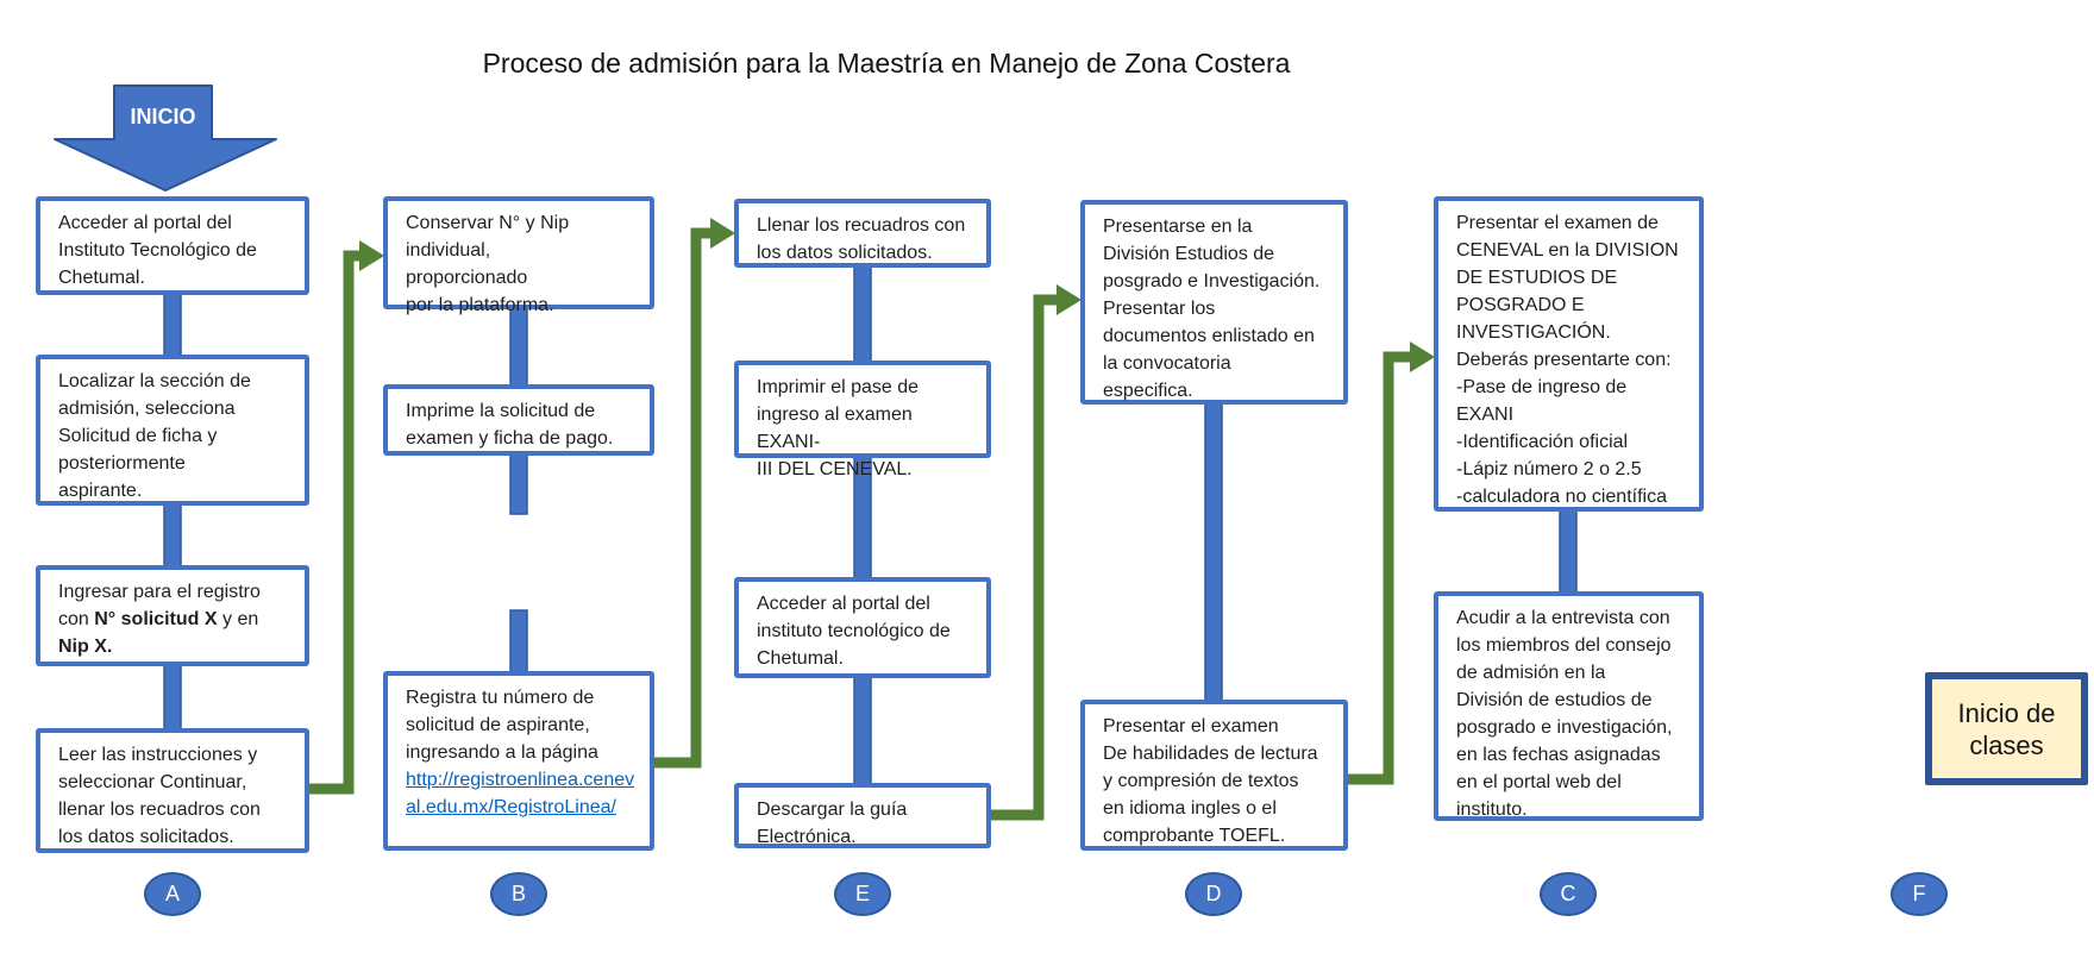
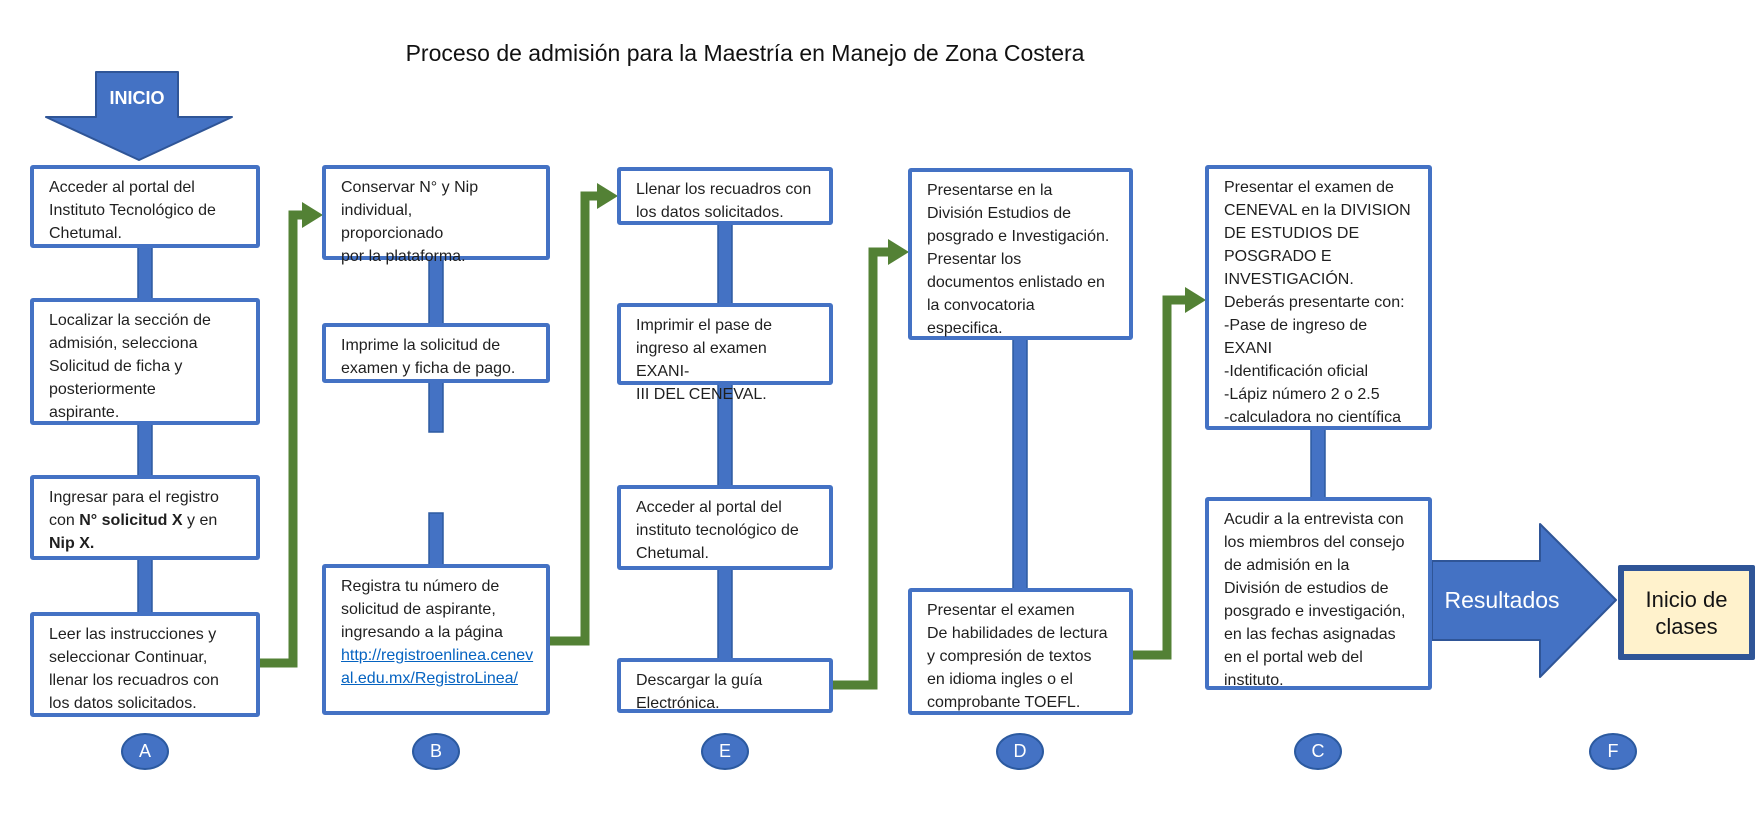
  Proceso de admisión para la Maestría en Manejo de Zona Costera
  INICIO
+ Resultados
  Acceder al portal del
  Instituto Tecnológico de
  Chetumal.
  Localizar la sección de
  admisión, selecciona
  Solicitud de ficha y
  posteriormente
  aspirante.
  Ingresar para el registro
  con N° solicitud X y en
  Nip X.
  Leer las instrucciones y
  seleccionar Continuar,
  llenar los recuadros con
  los datos solicitados.
  Conservar N° y Nip
  individual,
  proporcionado
  por la plataforma.
  Imprime la solicitud de
  examen y ficha de pago.
  Registra tu número de
  solicitud de aspirante,
  ingresando a la página
  http://registroenlinea.ceneval.edu.mx/RegistroLinea/
  Llenar los recuadros con
  los datos solicitados.
  Imprimir el pase de
  ingreso al examen EXANI-
  III DEL CENEVAL.
  Acceder al portal del
  instituto tecnológico de
  Chetumal.
  Descargar la guía
  Electrónica.
  Presentarse en la
  División Estudios de
  posgrado e Investigación.
  Presentar los
  documentos enlistado en
  la convocatoria
  especifica.
  Presentar el examen
  De habilidades de lectura
  y compresión de textos
  en idioma ingles o el
  comprobante TOEFL.
  Presentar el examen de
  CENEVAL en la DIVISION
  DE ESTUDIOS DE
  POSGRADO E
  INVESTIGACIÓN.
  Deberás presentarte con:
  -Pase de ingreso de
  EXANI
  -Identificación oficial
  -Lápiz número 2 o 2.5
  -calculadora no científica
  Acudir a la entrevista con
  los miembros del consejo
  de admisión en la
  División de estudios de
  posgrado e investigación,
  en las fechas asignadas
  en el portal web del
  instituto.
  Inicio de clases
  A
  B
  E
  D
  C
  F
